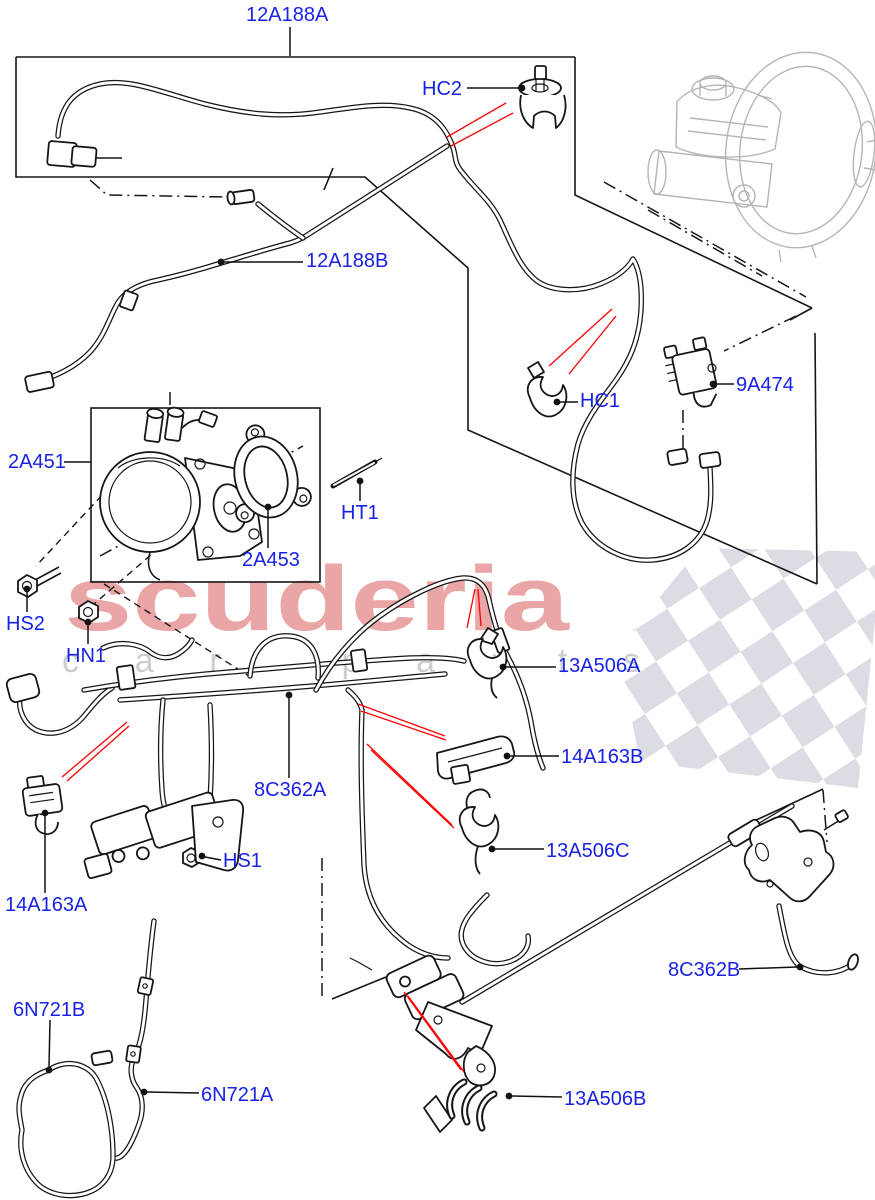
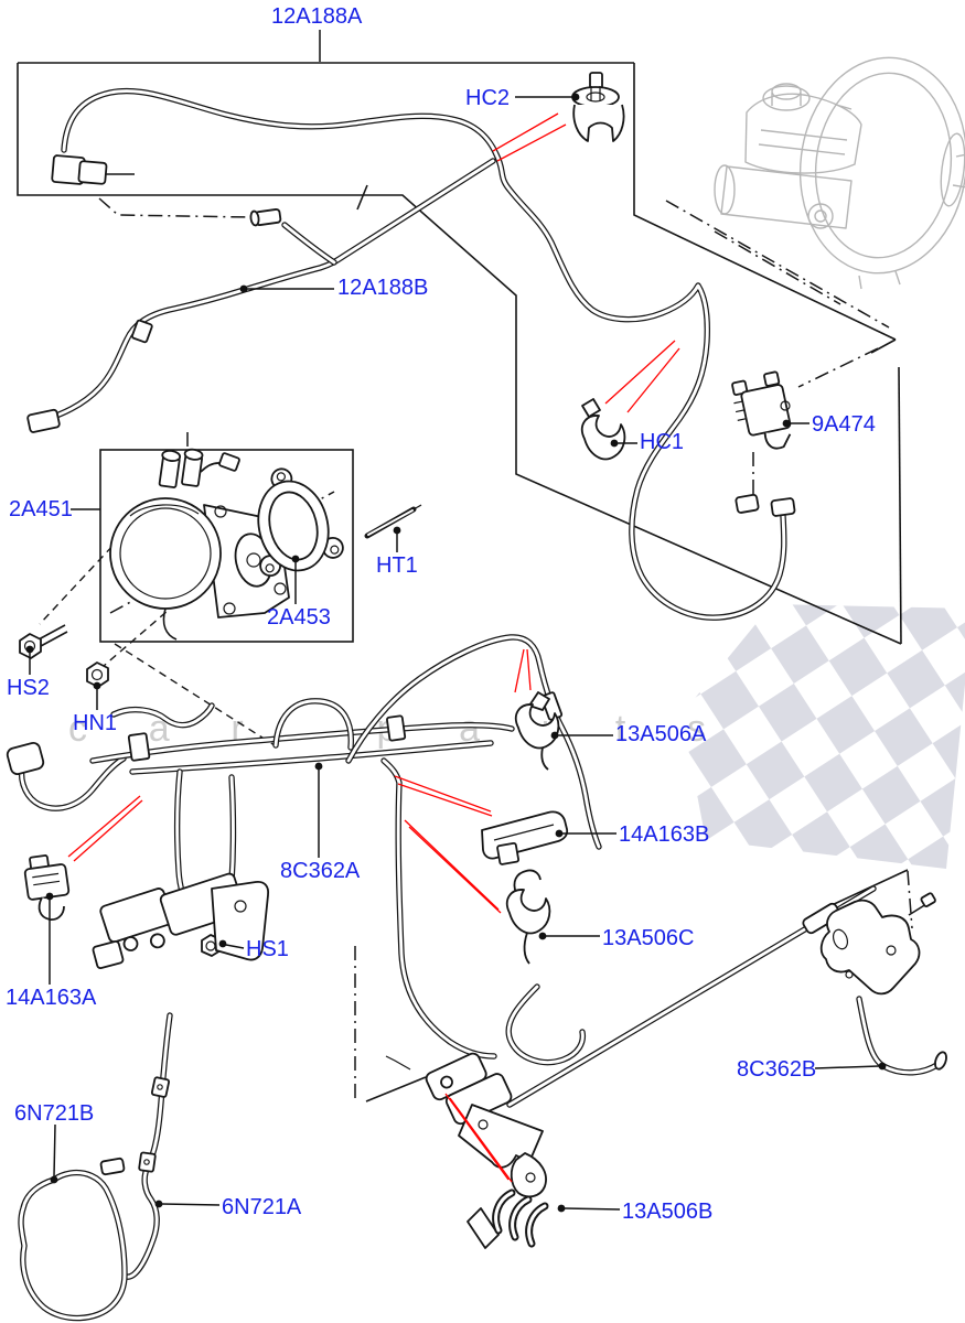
- scuderia
  carats
  12A188A
  HC2
  12A188B
  HC1
  9A474
  2A451
  2A453
  HT1
  HS2
  HN1
  13A506A
  14A163B
  8C362A
  13A506C
  HS1
  14A163A
  8C362B
  6N721B
  6N721A
  13A506B
